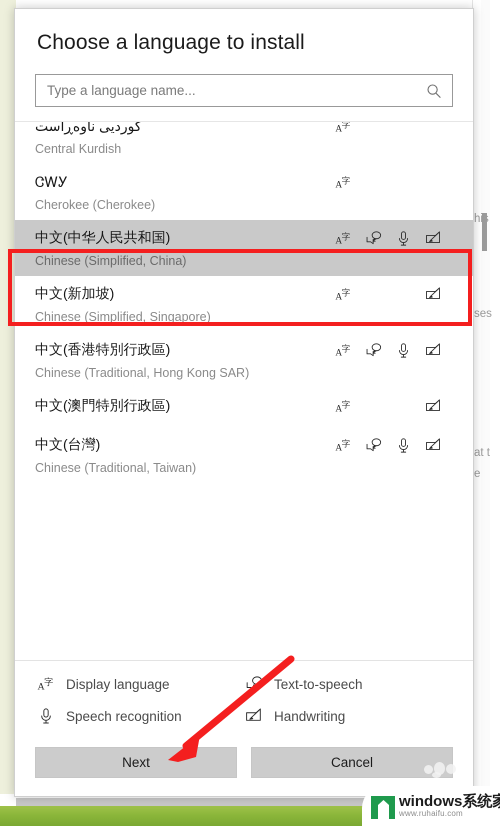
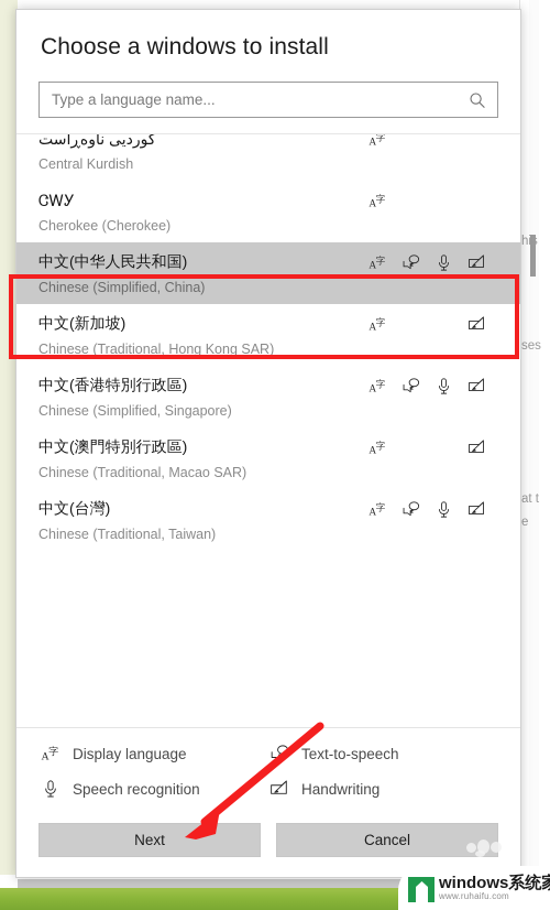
  his
  ses
  at t
  e
- Choose a language to install
+ Choose a windows to install
  Type a language name...
  کوردیی ناوەڕاست
  A
  字
  Central Kurdish
  ᏣᎳᎩ
  A
  字
  Cherokee (Cherokee)
  中文(中华人民共和国)
  A
  字
  Chinese (Simplified, China)
  中文(新加坡)
  A
  字
- Chinese (Simplified, Singapore)
+ Chinese (Traditional, Hong Kong SAR)
  中文(香港特別行政區)
  A
  字
- Chinese (Traditional, Hong Kong SAR)
+ Chinese (Simplified, Singapore)
  中文(澳門特別行政區)
  A
  字
+ Chinese (Traditional, Macao SAR)
  中文(台灣)
  A
  字
  Chinese (Traditional, Taiwan)
  A
  字
  Display language
  Text-to-speech
  Speech recognition
  Handwriting
  Next
  Cancel
  windows系统
  www.ruhaifu.com
